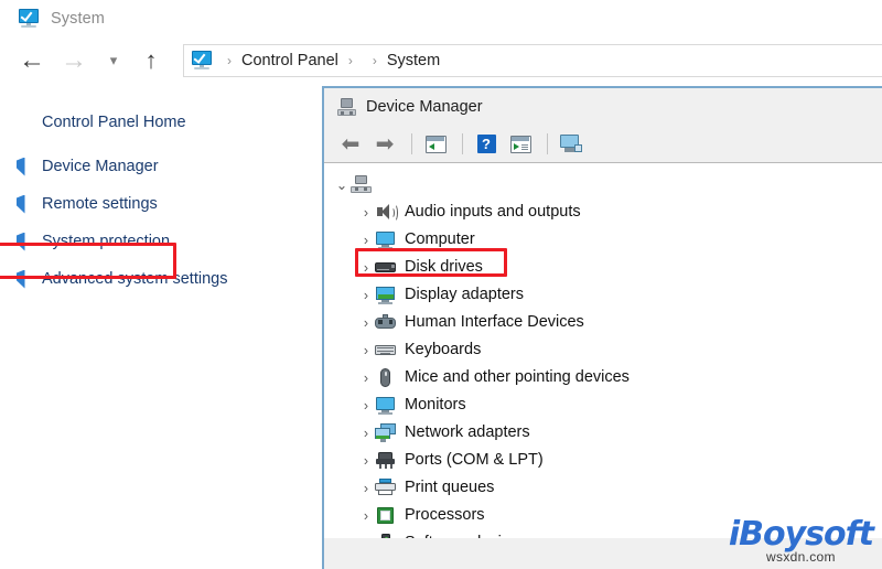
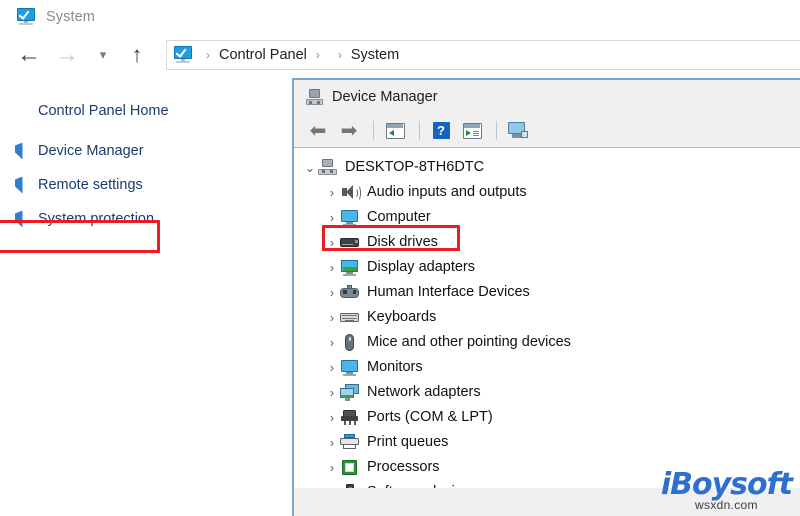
  System
  ←
  →
  ▾
  ↑
  ›
  Control Panel
  ›
  ›
  System
  Control Panel Home
  Device Manager
  Remote settings
  System protection
- Advanced system settings
  Device Manager
  ⬅
  ➡
  ?
  ⌄
+ DESKTOP-8TH6DTC
  ›
  Audio inputs and outputs
  ›
  Computer
  ›
  Disk drives
  ›
  Display adapters
  ›
  Human Interface Devices
  ›
  Keyboards
  ›
  Mice and other pointing devices
  ›
  Monitors
  ›
  Network adapters
  ›
  Ports (COM & LPT)
  ›
  Print queues
  ›
  Processors
  iBoysoft
  wsxdn.com
